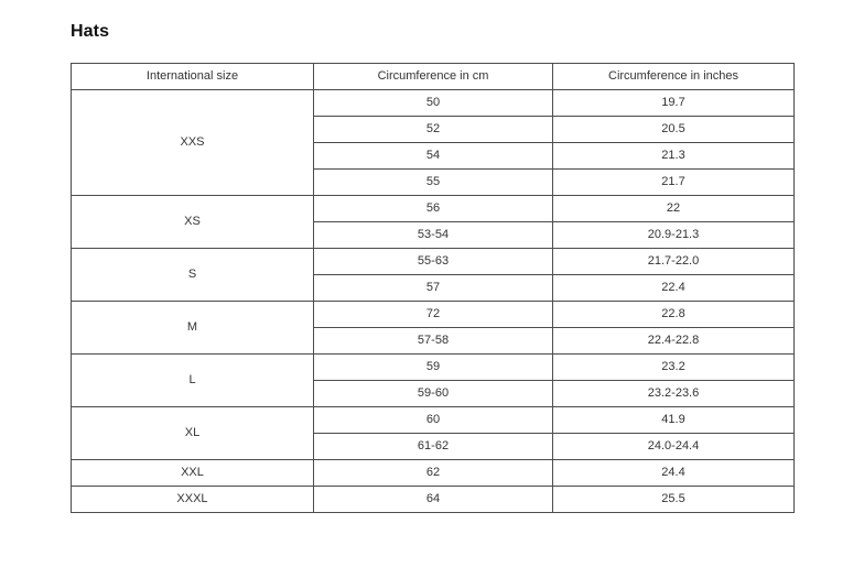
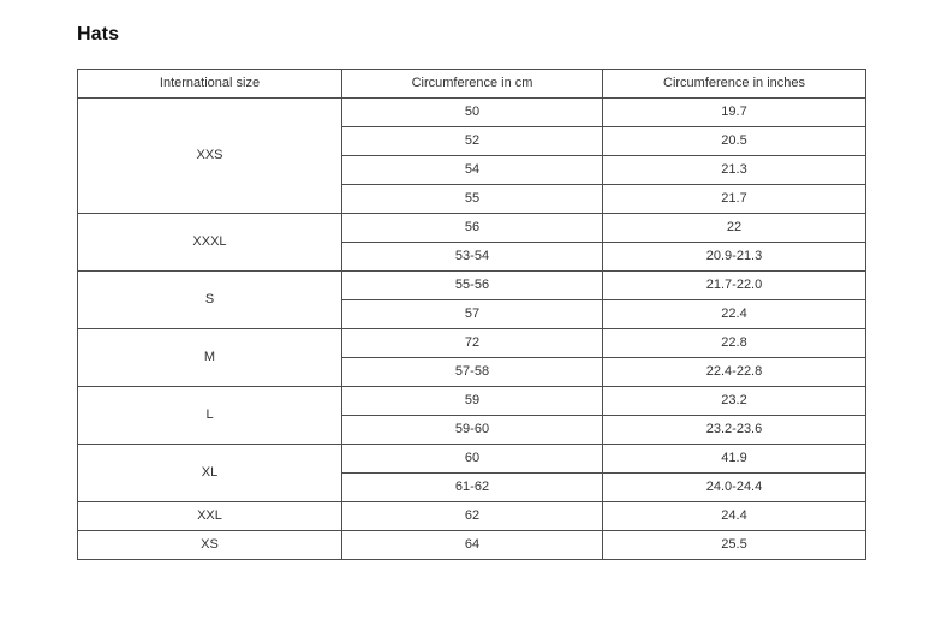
  Hats
  International size	Circumference in cm	Circumference in inches
  XXS	50	19.7
  52	20.5
  54	21.3
  55	21.7
- XS	56	22
+ XXXL	56	22
  53-54	20.9-21.3
- S	55-63	21.7-22.0
+ S	55-56	21.7-22.0
  57	22.4
  M	72	22.8
  57-58	22.4-22.8
  L	59	23.2
  59-60	23.2-23.6
  XL	60	41.9
  61-62	24.0-24.4
  XXL	62	24.4
- XXXL	64	25.5
+ XS	64	25.5
